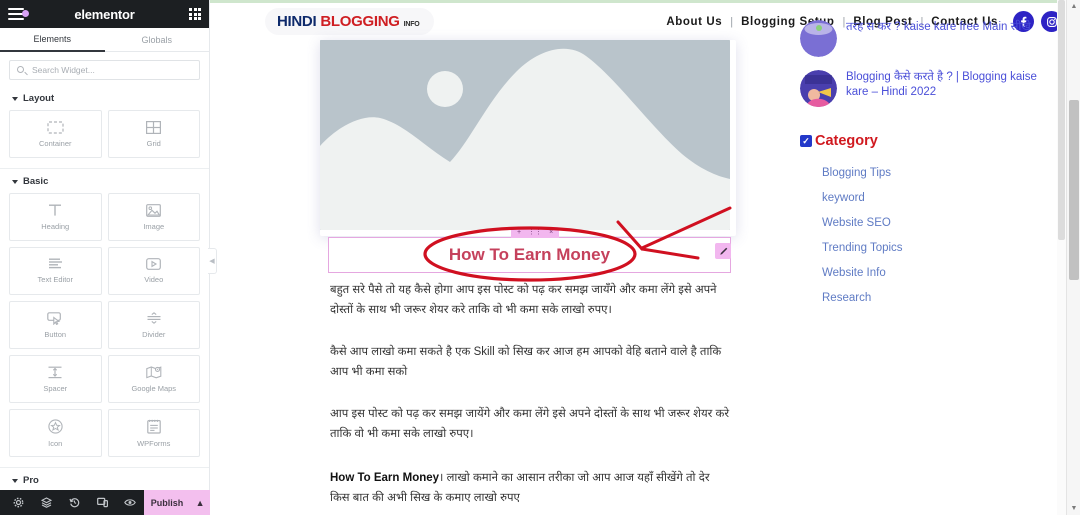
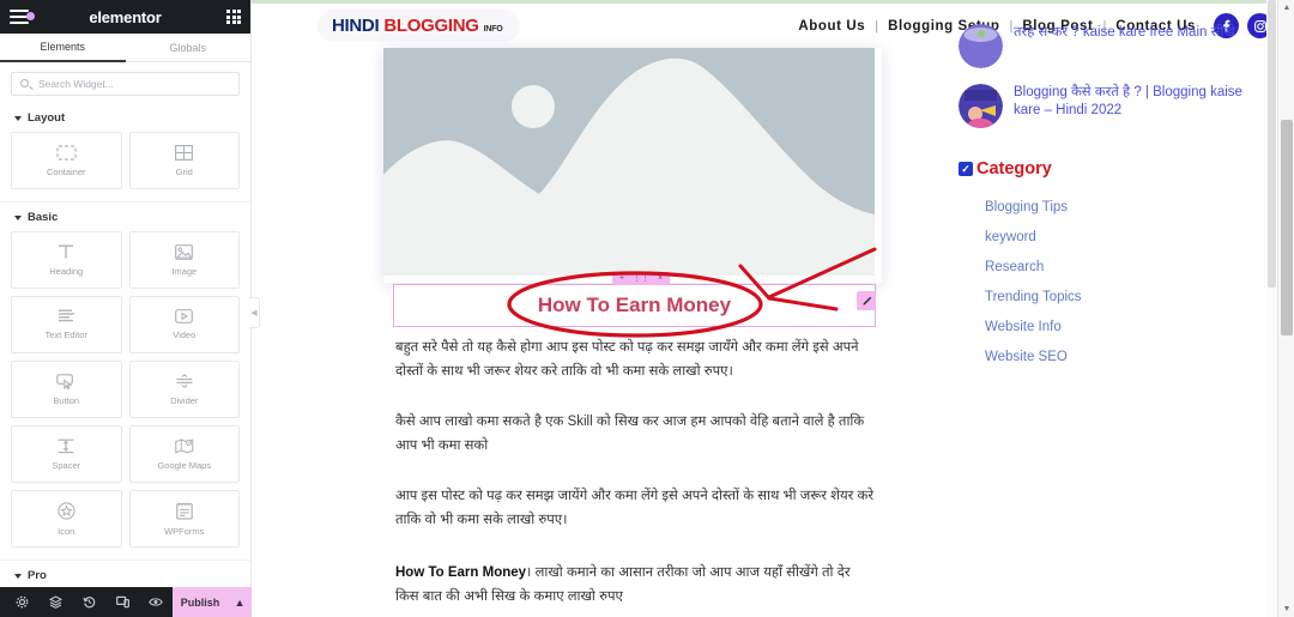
  elementor
  Elements
  Globals
  Search Widget...
  Layout
  Container
  Grid
  Basic
  Heading
  Image
  Text Editor
  Video
  Button
  Divider
  Spacer
  Google Maps
  Icon
  WPForms
  Pro
  Publish
  ▲
  HINDI
  BLOGGING
  About Us
  |
  Blogging Sp
  |
  Blog Post
  |
  Contact Us
  How To Earn Money
  बहुत सरे पैसे तो यह कैसे होगा आप इस पोस्ट को पढ़ कर समझ जायँगे और कमा लेंगे इसे अपने दोस्तों के साथ भी जरूर शेयर करे ताकि वो भी कमा सके लाखो रुपए।
  कैसे आप लाखो कमा सकते है एक Skill को सिख कर आज हम आपको वेहि बताने वाले है ताकि आप भी कमा सको
  आप इस पोस्ट को पढ़ कर समझ जायेंगे और कमा लेंगे इसे अपने दोस्तों के साथ भी जरूर शेयर करे ताकि वो भी कमा सके लाखो रुपए।
  How To Earn Money। लाखो कमाने का आसान तरीका जो आप आज यहाँ सीखेंगे तो देर किस बात की अभी सिख के कमाए लाखो रुपए
  तरह स कर ? kaise kare free Main सीखे
  Blogging कैसे करते है ? | Blogging kaise kare – Hindi 2022
  ✓
  Category
  Blogging Tips
  keyword
- Website SEO
+ Research
  Trending Topics
  Website Info
- Research
+ Website SEO
